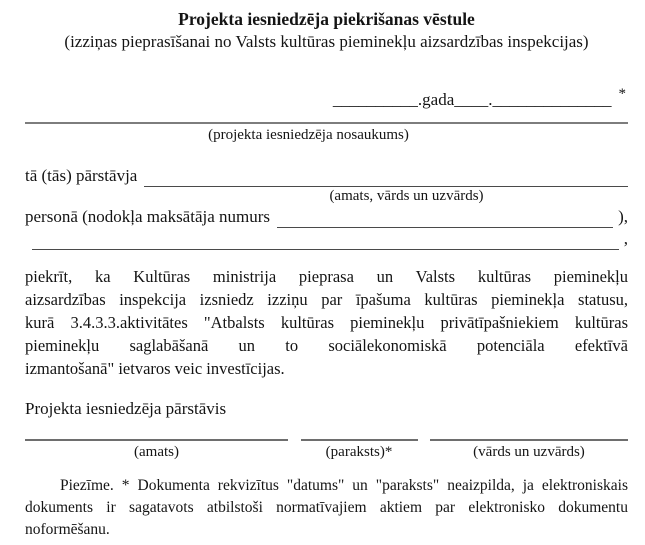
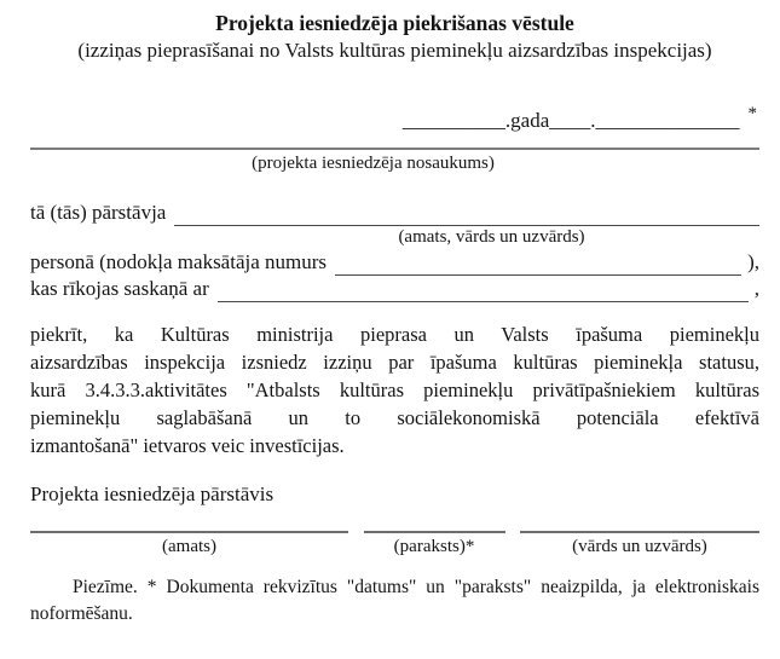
  Projekta iesniedzēja piekrišanas vēstule
  (izziņas pieprasīšanai no Valsts kultūras pieminekļu aizsardzības inspekcijas)
  __________.gada____.______________ *
  (projekta iesniedzēja nosaukums)
  tā (tās) pārstāvja
  (amats, vārds un uzvārds)
  personā (nodokļa maksātāja numurs
  ),
+ kas rīkojas saskaņā ar
  ,
- piekrīt, ka Kultūras ministrija pieprasa un Valsts kultūras pieminekļu
+ piekrīt, ka Kultūras ministrija pieprasa un Valsts īpašuma pieminekļu
  aizsardzības inspekcija izsniedz izziņu par īpašuma kultūras pieminekļa statusu,
  kurā 3.4.3.3.aktivitātes "Atbalsts kultūras pieminekļu privātīpašniekiem kultūras
  pieminekļu saglabāšanā un to sociālekonomiskā potenciāla efektīvā
  izmantošanā" ietvaros veic investīcijas.
  Projekta iesniedzēja pārstāvis
  (amats)
  (paraksts)*
  (vārds un uzvārds)
  Piezīme. * Dokumenta rekvizītus "datums" un "paraksts" neaizpilda, ja elektroniskais
- dokuments ir sagatavots atbilstoši normatīvajiem aktiem par elektronisko dokumentu
  noformēšanu.
